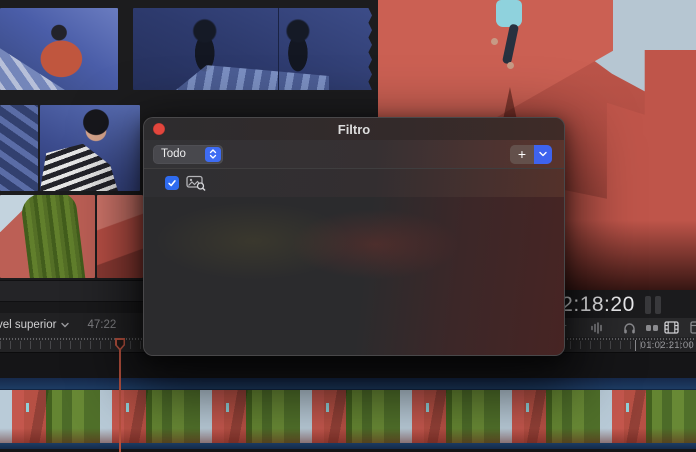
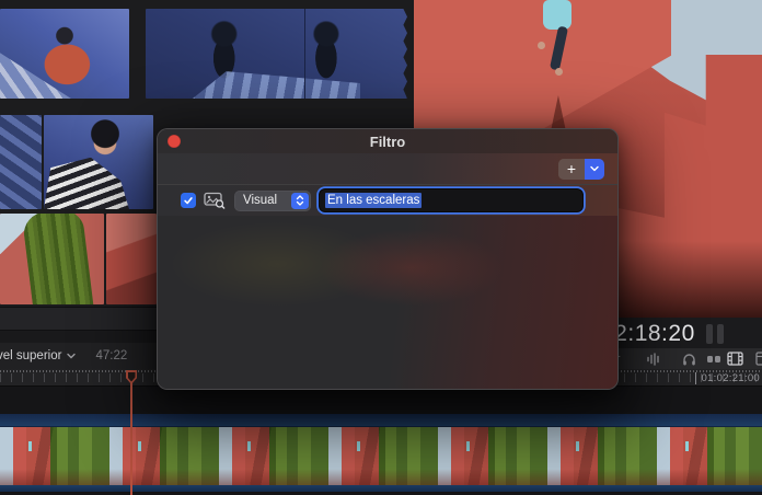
  el superior
  47:22
  2:18:20
  01:02:21:00
  Filtro
- Todo
  +
+ Visual
+ En las escaleras
